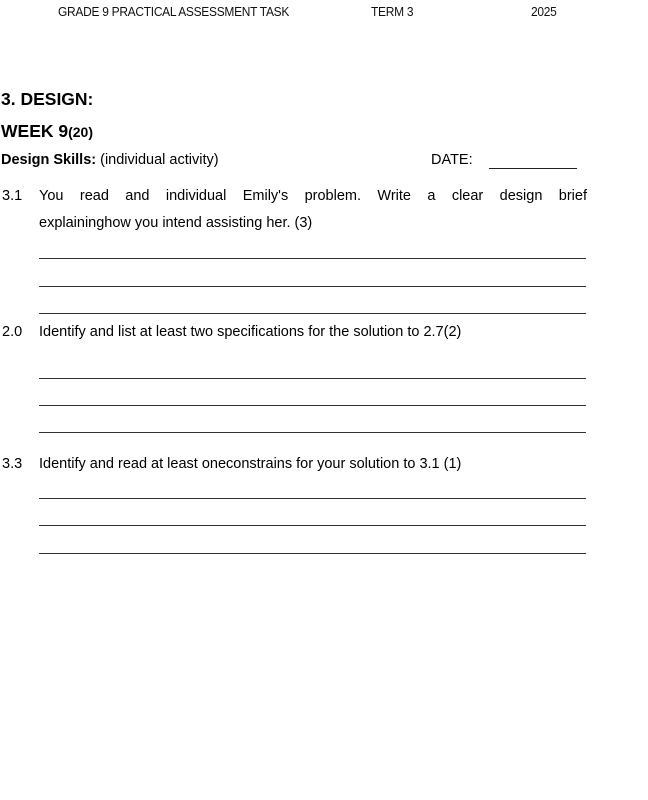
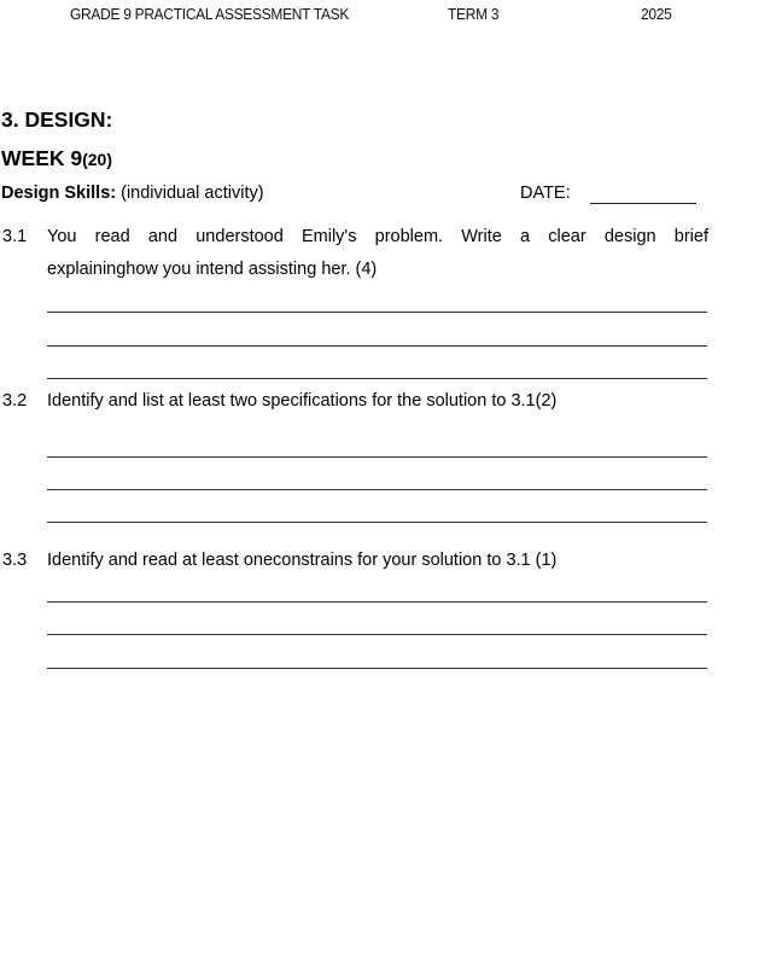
  GRADE 9 PRACTICAL ASSESSMENT TASK
  TERM 3
  2025
  3. DESIGN:
  WEEK 9(20)
  Design Skills: (individual activity)
  DATE:
  3.1
- You read and individual Emily's problem. Write a clear design brief
+ You read and understood Emily's problem. Write a clear design brief
- explaininghow you intend assisting her. (3)
+ explaininghow you intend assisting her. (4)
- 2.0
+ 3.2
- Identify and list at least two specifications for the solution to 2.7(2)
+ Identify and list at least two specifications for the solution to 3.1(2)
  3.3
  Identify and read at least oneconstrains for your solution to 3.1 (1)
